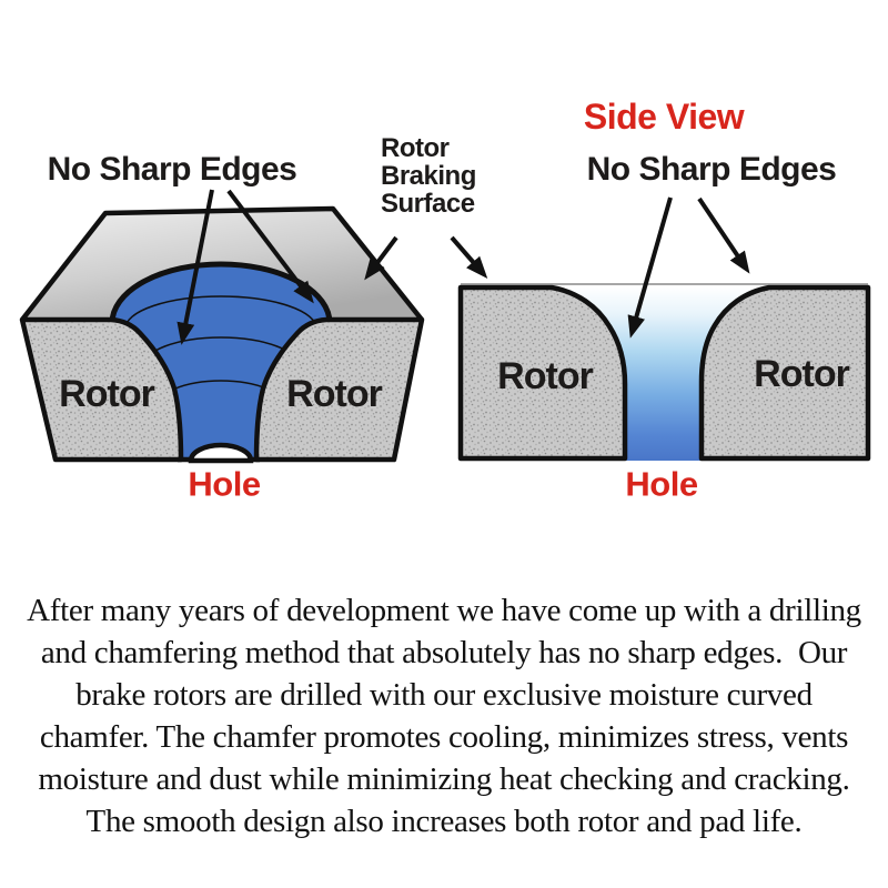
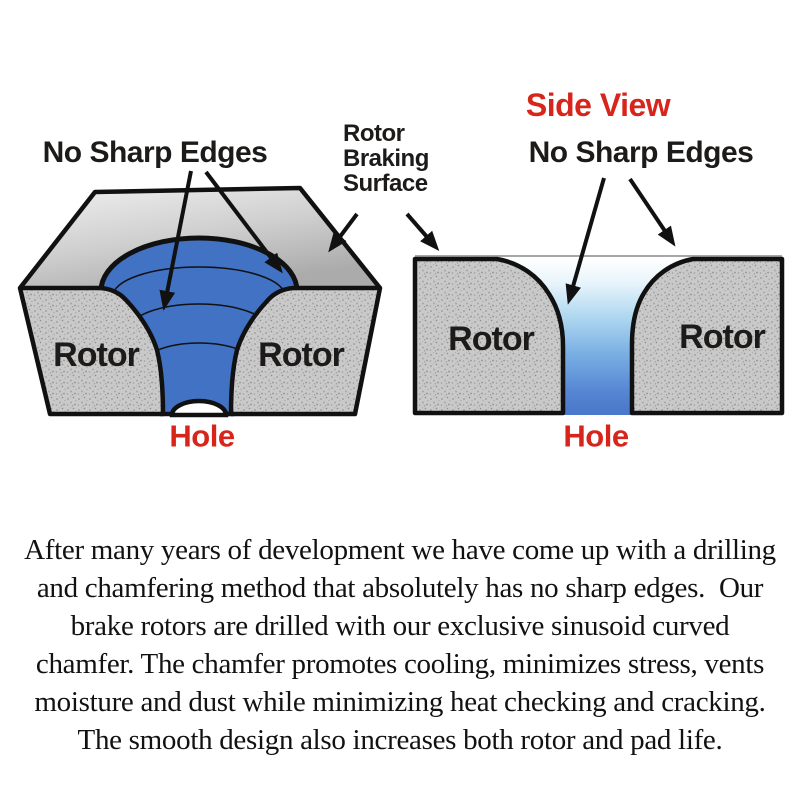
  Side View
  No Sharp Edges
  No Sharp Edges
  Rotor
  Braking
  Surface
  Rotor
  Rotor
  Rotor
  Rotor
  Hole
  Hole
  After many years of development we have come up with a drilling
  and chamfering method that absolutely has no sharp edges. Our
- brake rotors are drilled with our exclusive moisture curved
+ brake rotors are drilled with our exclusive sinusoid curved
  chamfer. The chamfer promotes cooling, minimizes stress, vents
  moisture and dust while minimizing heat checking and cracking.
  The smooth design also increases both rotor and pad life.
